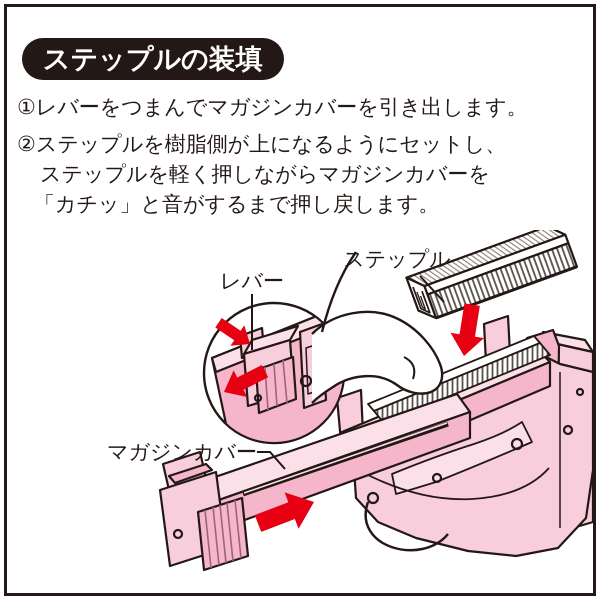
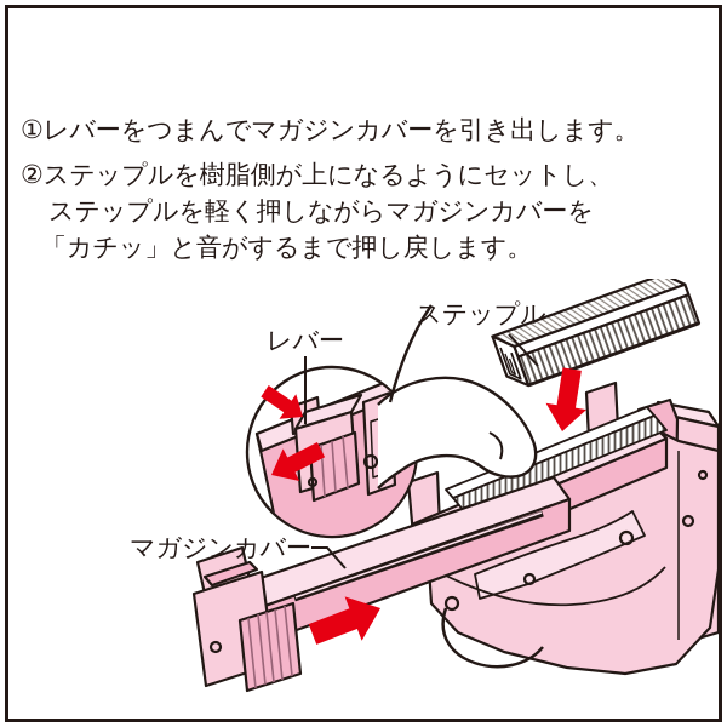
- ステップルの装填
  ①レバーをつまんでマガジンカバーを引き出します。
  ②ステップルを樹脂側が上になるようにセットし、
  ステップルを軽く押しながらマガジンカバーを
  「カチッ」と音がするまで押し戻します。
  レバー
  ステップル
  マガジンカバー
